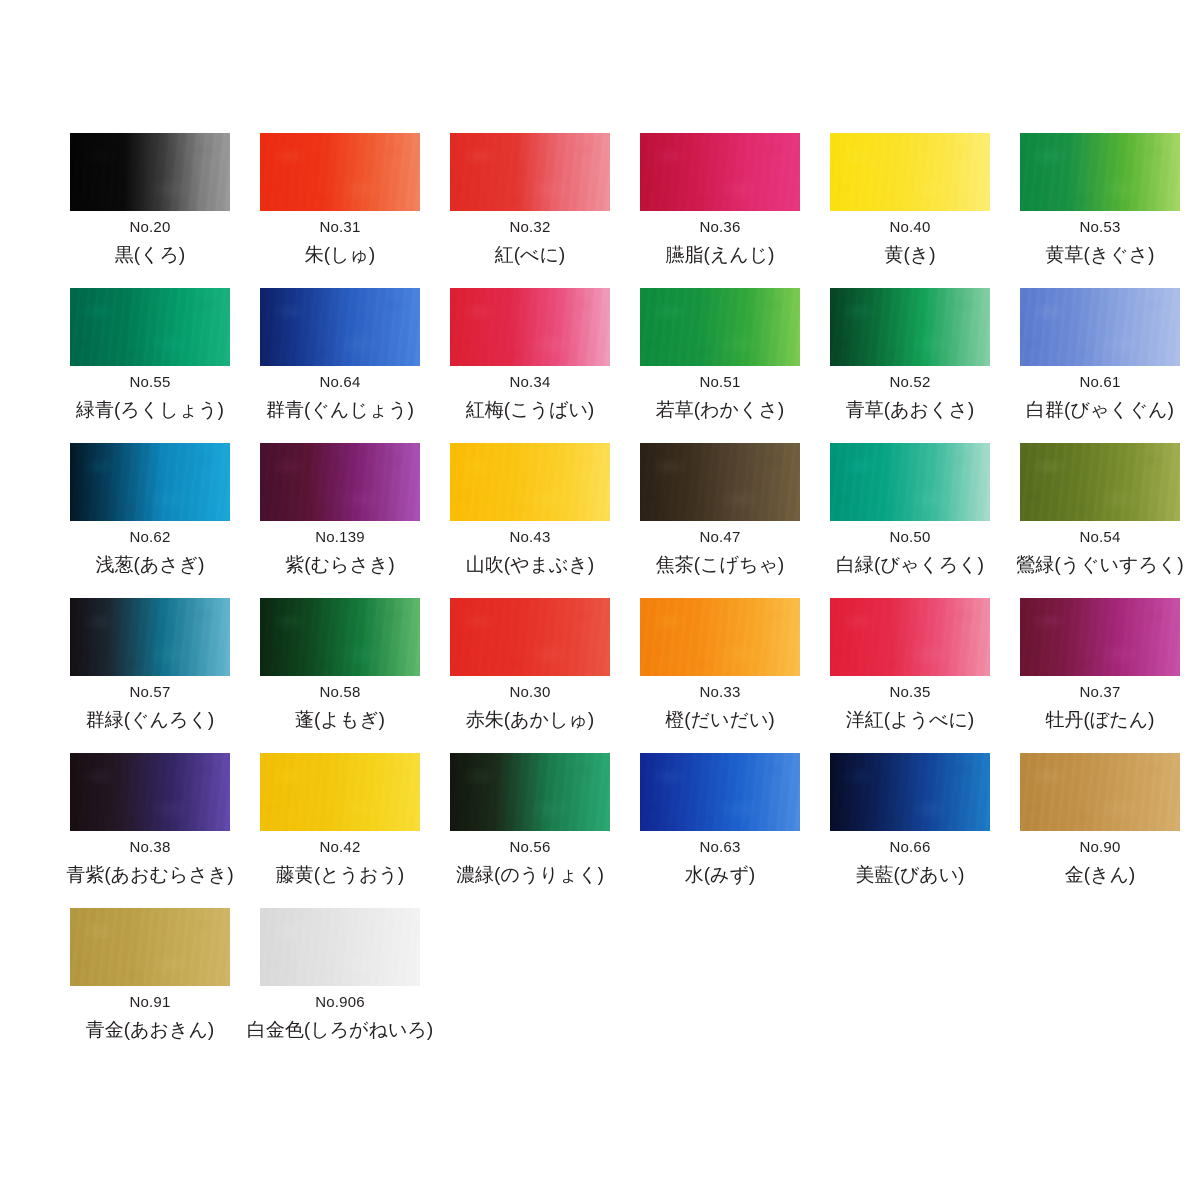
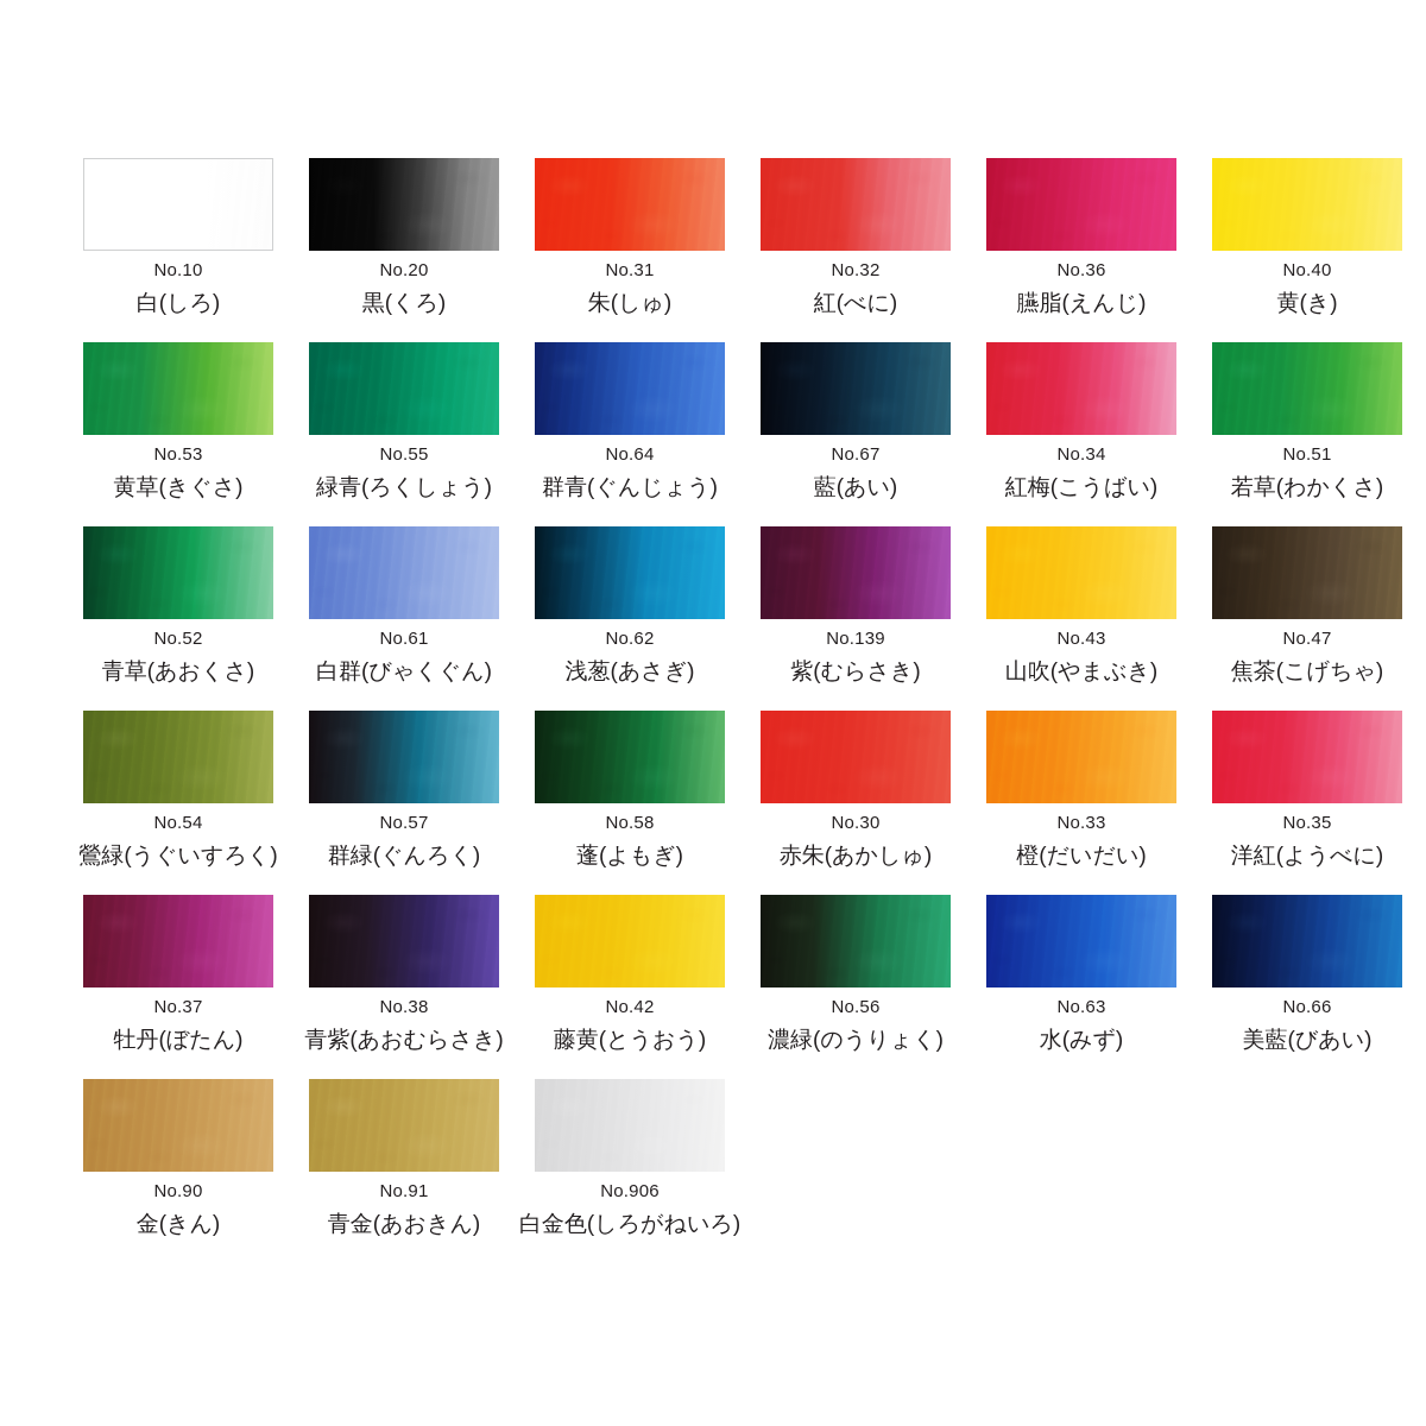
+ No.10
+ 白(しろ)
  No.20
  黒(くろ)
  No.31
  朱(しゅ)
  No.32
  紅(べに)
  No.36
  臙脂(えんじ)
  No.40
  黄(き)
  No.53
  黄草(きぐさ)
  No.55
  緑青(ろくしょう)
  No.64
  群青(ぐんじょう)
+ No.67
+ 藍(あい)
  No.34
  紅梅(こうばい)
  No.51
  若草(わかくさ)
  No.52
  青草(あおくさ)
  No.61
  白群(びゃくぐん)
  No.62
  浅葱(あさぎ)
  No.139
  紫(むらさき)
  No.43
  山吹(やまぶき)
  No.47
  焦茶(こげちゃ)
- No.50
- 白緑(びゃくろく)
  No.54
  鶯緑(うぐいすろく)
  No.57
  群緑(ぐんろく)
  No.58
  蓬(よもぎ)
  No.30
  赤朱(あかしゅ)
  No.33
  橙(だいだい)
  No.35
  洋紅(ようべに)
  No.37
  牡丹(ぼたん)
  No.38
  青紫(あおむらさき)
  No.42
  藤黄(とうおう)
  No.56
  濃緑(のうりょく)
  No.63
  水(みず)
  No.66
  美藍(びあい)
  No.90
  金(きん)
  No.91
  青金(あおきん)
  No.906
  白金色(しろがねいろ)
